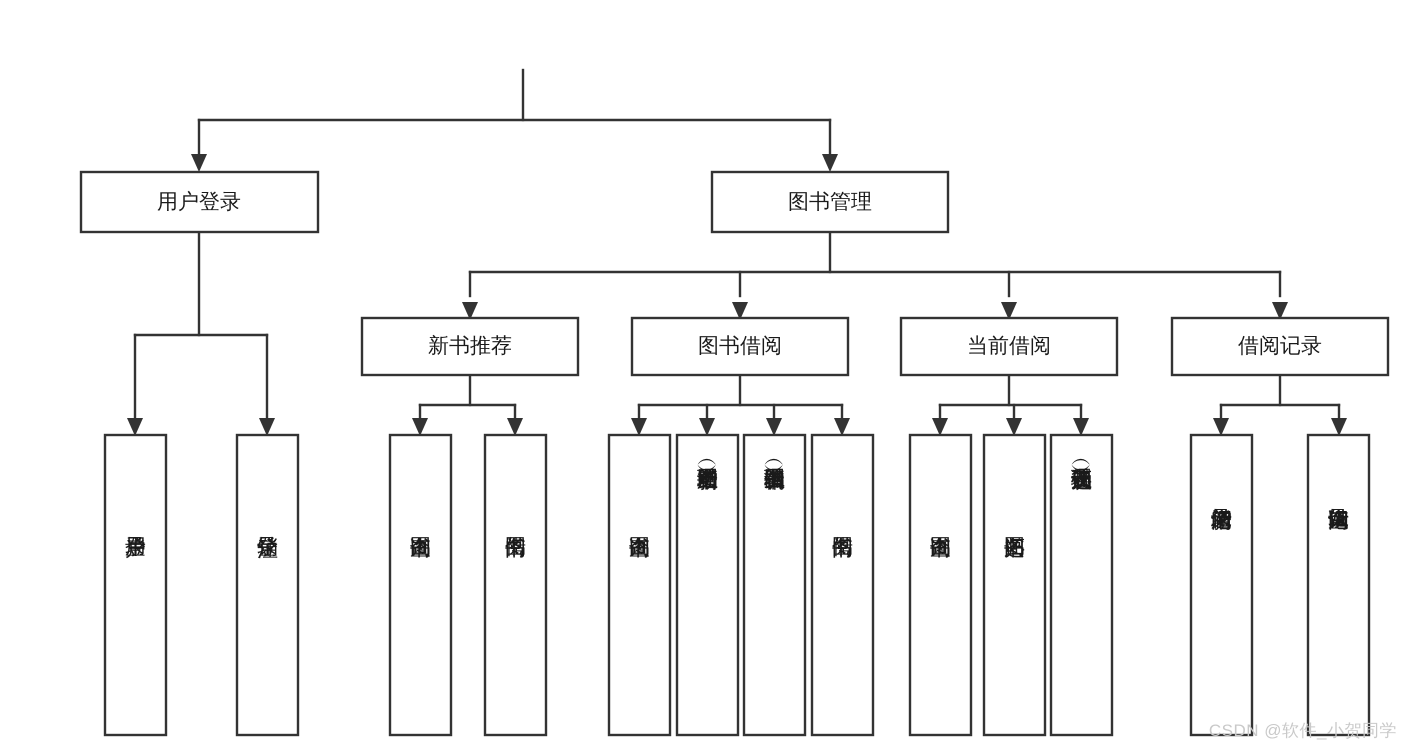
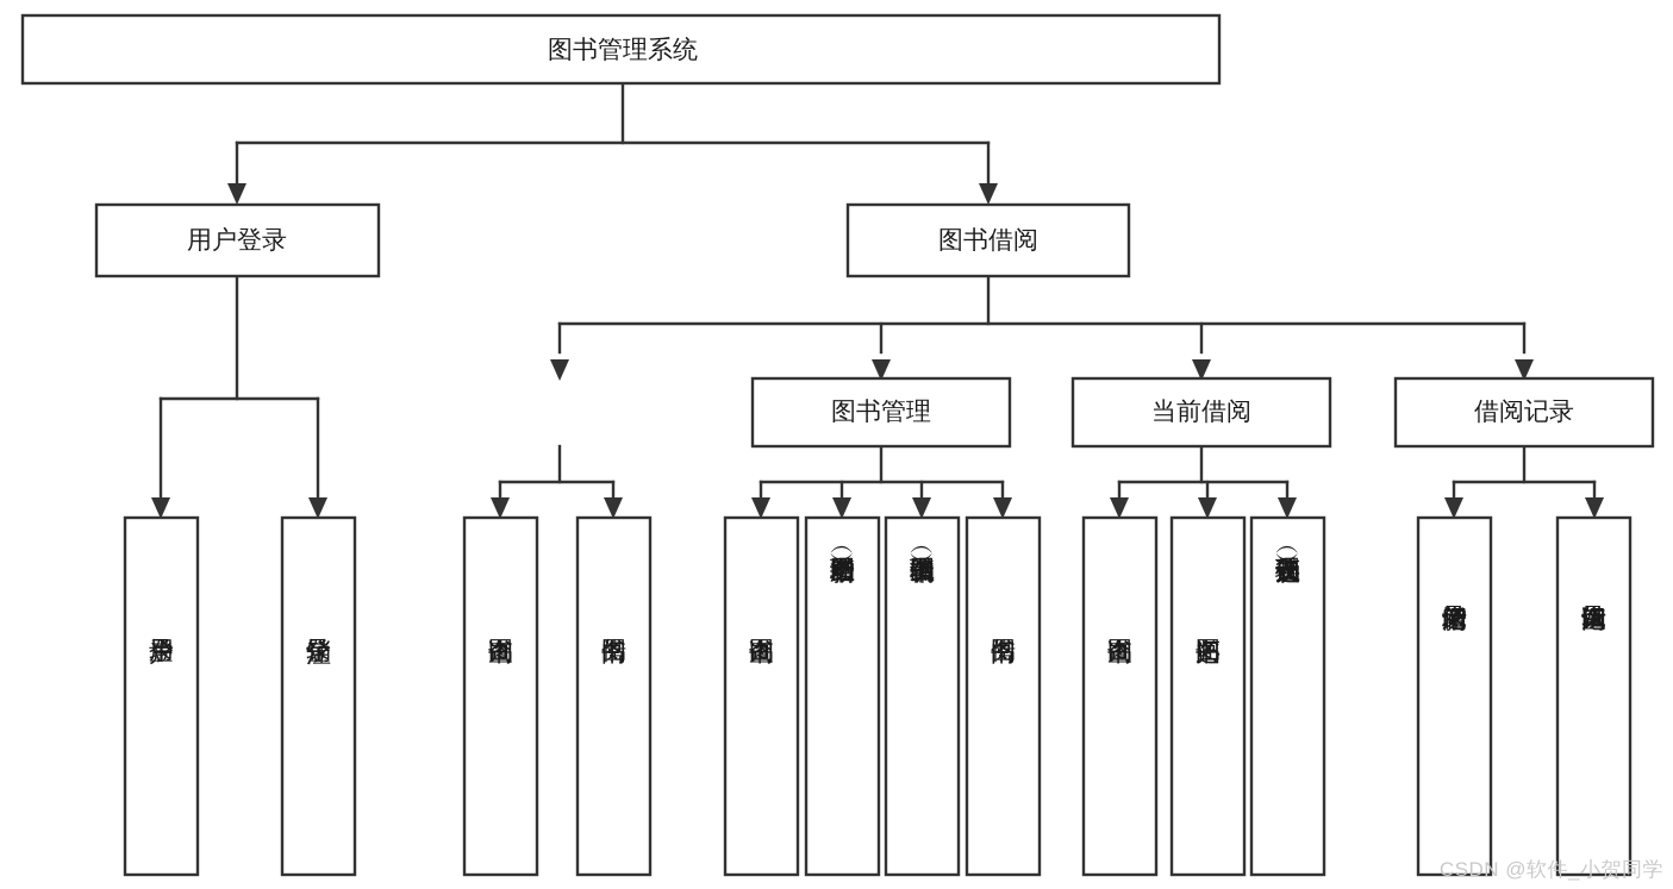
+ 图书管理系统
  用户登录
- 图书管理
+ 图书借阅
- 新书推荐
- 图书借阅
+ 图书管理
  当前借阅
  借阅记录
  CSDN @软件_小贺同学
